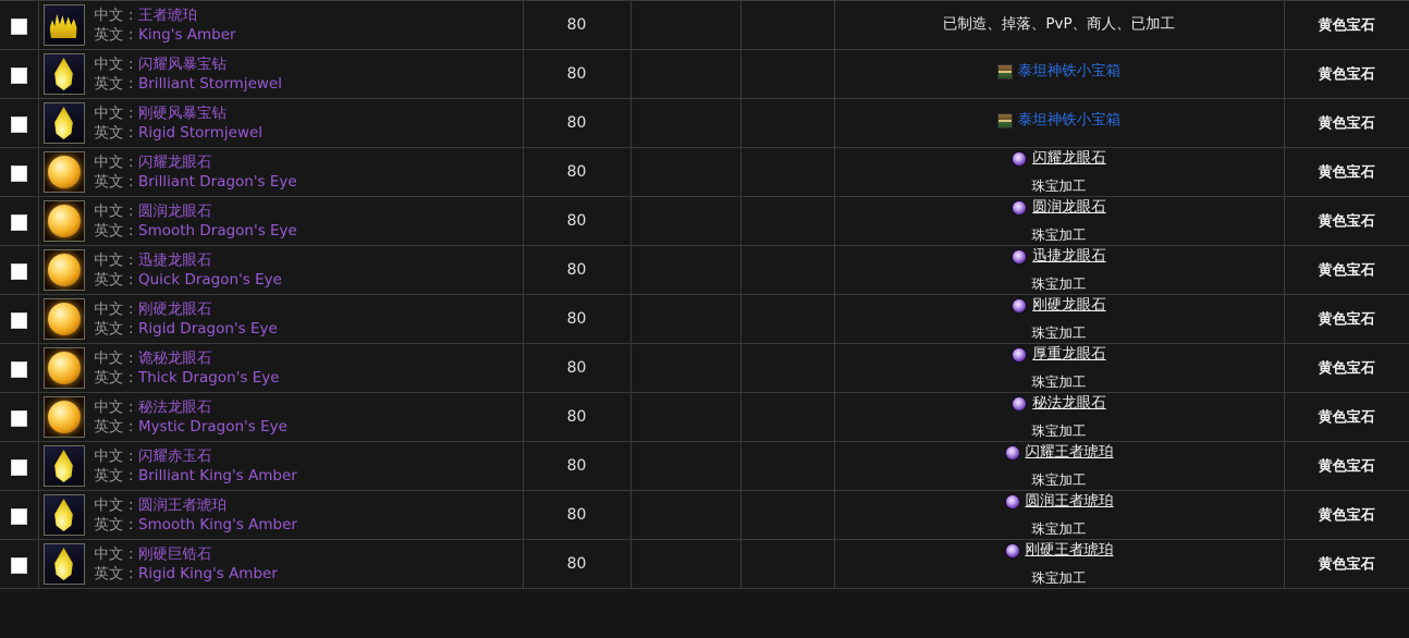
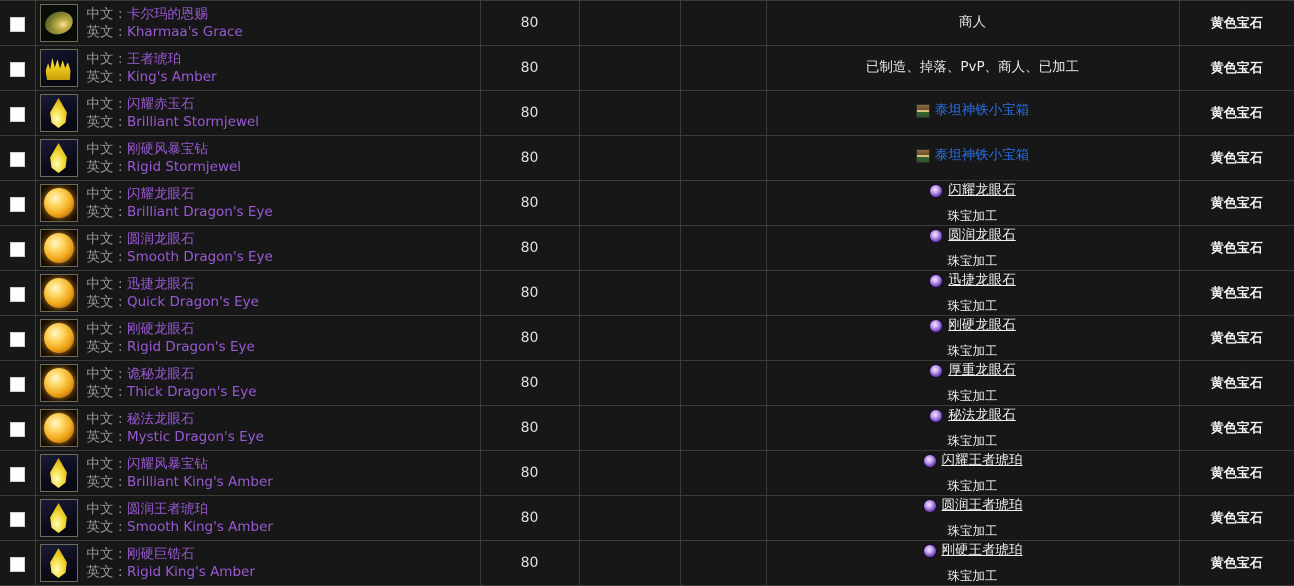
+ 	中文：卡尔玛的恩赐英文：Kharmaa's Grace	80			商人	黄色宝石
  	中文：王者琥珀英文：King's Amber	80			已制造、掉落、PvP、商人、已加工	黄色宝石
- 	中文：闪耀风暴宝钻英文：Brilliant Stormjewel	80			泰坦神铁小宝箱	黄色宝石
+ 	中文：闪耀赤玉石英文：Brilliant Stormjewel	80			泰坦神铁小宝箱	黄色宝石
  	中文：刚硬风暴宝钻英文：Rigid Stormjewel	80			泰坦神铁小宝箱	黄色宝石
  	中文：闪耀龙眼石英文：Brilliant Dragon's Eye	80			闪耀龙眼石珠宝加工	黄色宝石
  	中文：圆润龙眼石英文：Smooth Dragon's Eye	80			圆润龙眼石珠宝加工	黄色宝石
  	中文：迅捷龙眼石英文：Quick Dragon's Eye	80			迅捷龙眼石珠宝加工	黄色宝石
  	中文：刚硬龙眼石英文：Rigid Dragon's Eye	80			刚硬龙眼石珠宝加工	黄色宝石
  	中文：诡秘龙眼石英文：Thick Dragon's Eye	80			厚重龙眼石珠宝加工	黄色宝石
  	中文：秘法龙眼石英文：Mystic Dragon's Eye	80			秘法龙眼石珠宝加工	黄色宝石
- 	中文：闪耀赤玉石英文：Brilliant King's Amber	80			闪耀王者琥珀珠宝加工	黄色宝石
+ 	中文：闪耀风暴宝钻英文：Brilliant King's Amber	80			闪耀王者琥珀珠宝加工	黄色宝石
  	中文：圆润王者琥珀英文：Smooth King's Amber	80			圆润王者琥珀珠宝加工	黄色宝石
  	中文：刚硬巨锆石英文：Rigid King's Amber	80			刚硬王者琥珀珠宝加工	黄色宝石
